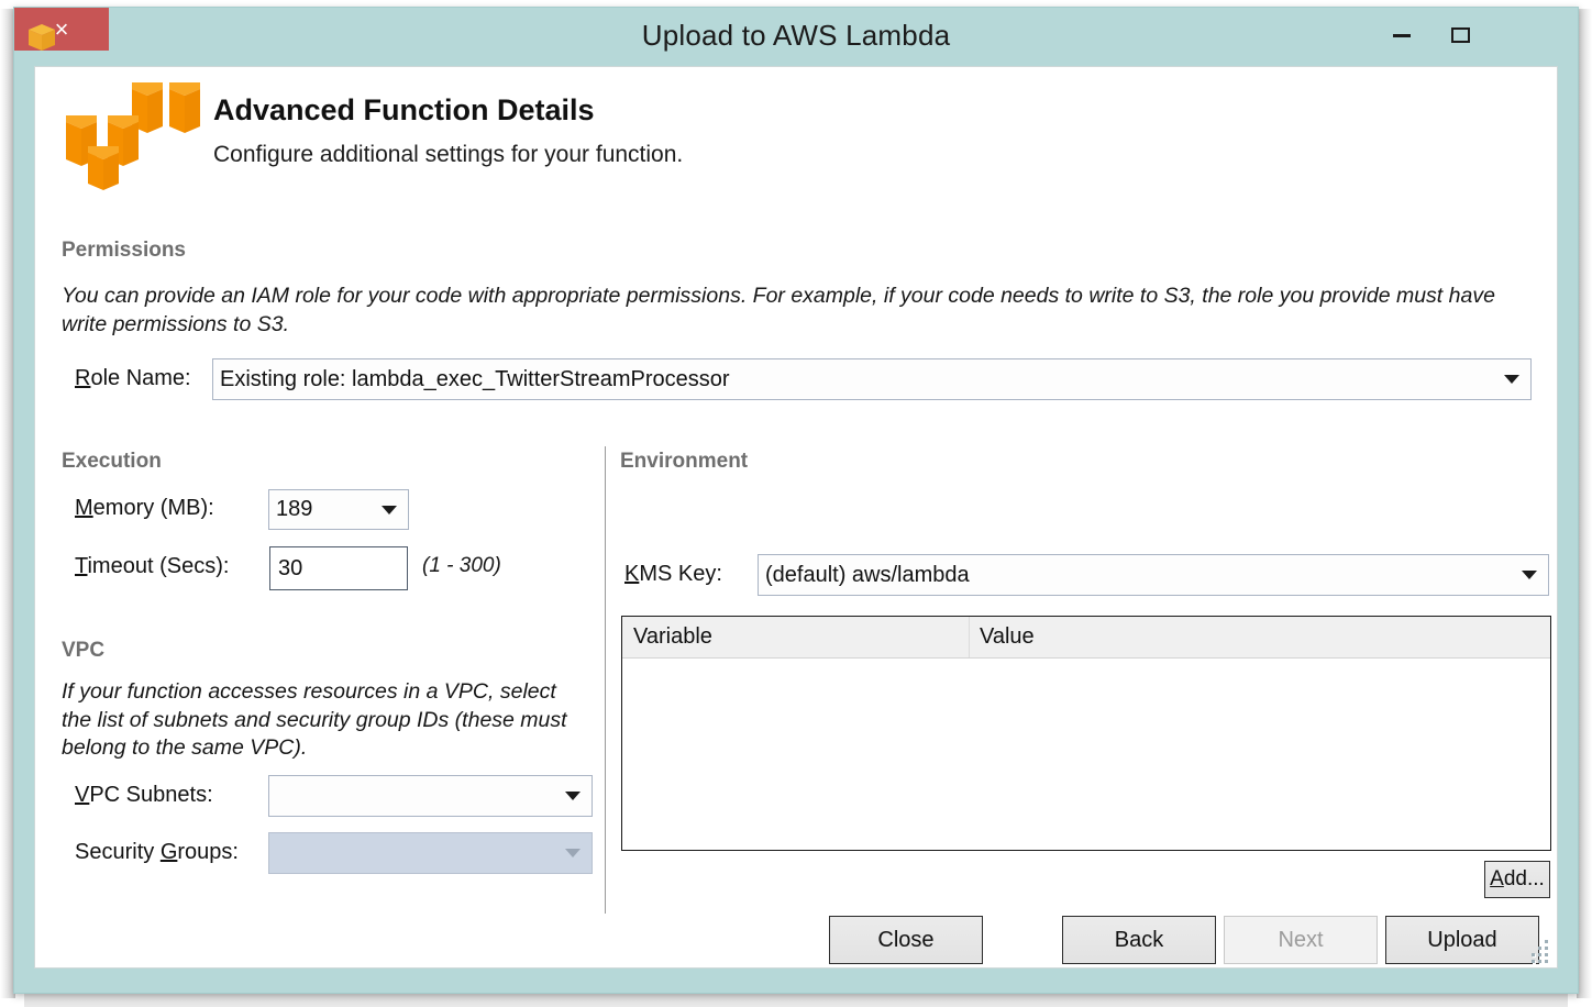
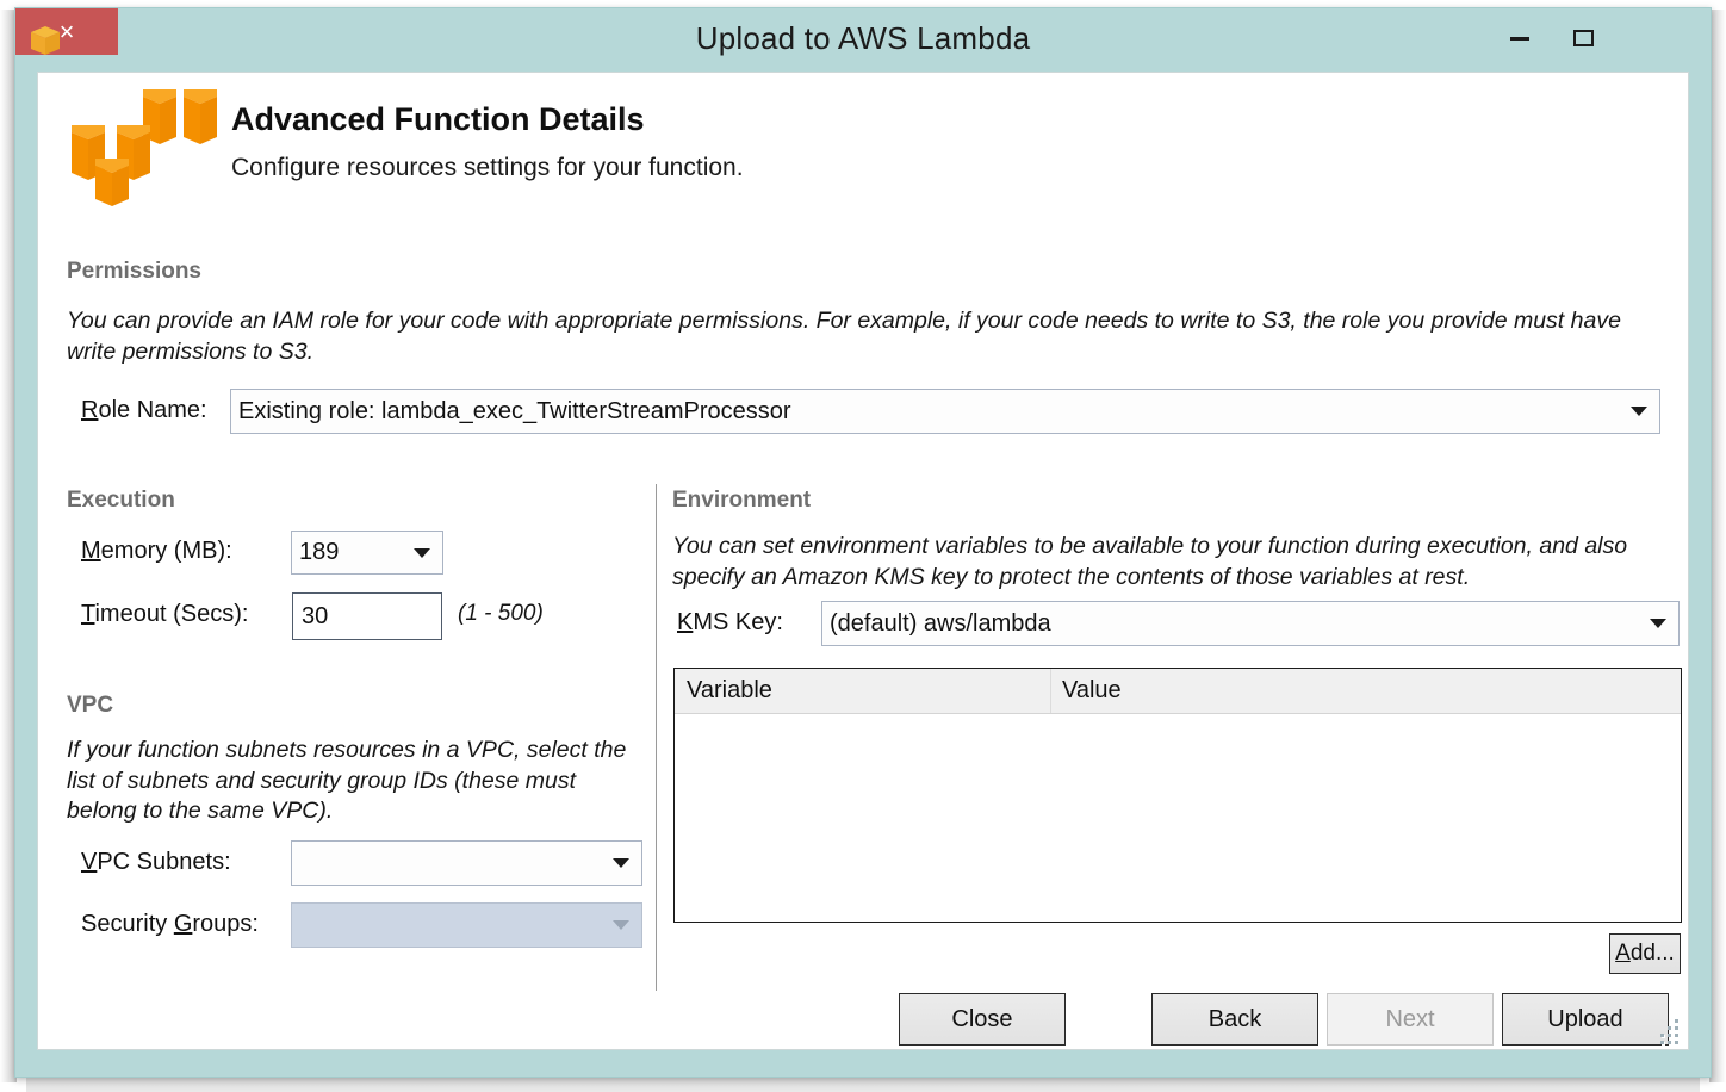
  Upload to AWS Lambda
  ×
  Advanced Function Details
- Configure additional settings for your function.
+ Configure resources settings for your function.
  Permissions
  You can provide an IAM role for your code with appropriate permissions. For example, if your code needs to write to S3, the role you provide must have write permissions to S3.
  Role Name:
  Existing role: lambda_exec_TwitterStreamProcessor
  Execution
  Memory (MB):
  189
  Timeout (Secs):
  30
- (1 - 300)
+ (1 - 500)
  VPC
- If your function accesses resources in a VPC, select the list of subnets and security group IDs (these must belong to the same VPC).
+ If your function subnets resources in a VPC, select the list of subnets and security group IDs (these must belong to the same VPC).
  VPC Subnets:
  Security Groups:
  Environment
+ You can set environment variables to be available to your function during execution, and also specify an Amazon KMS key to protect the contents of those variables at rest.
  KMS Key:
  (default) aws/lambda
  Variable
  Value
  Add...
  Close
  Back
  Next
  Upload
